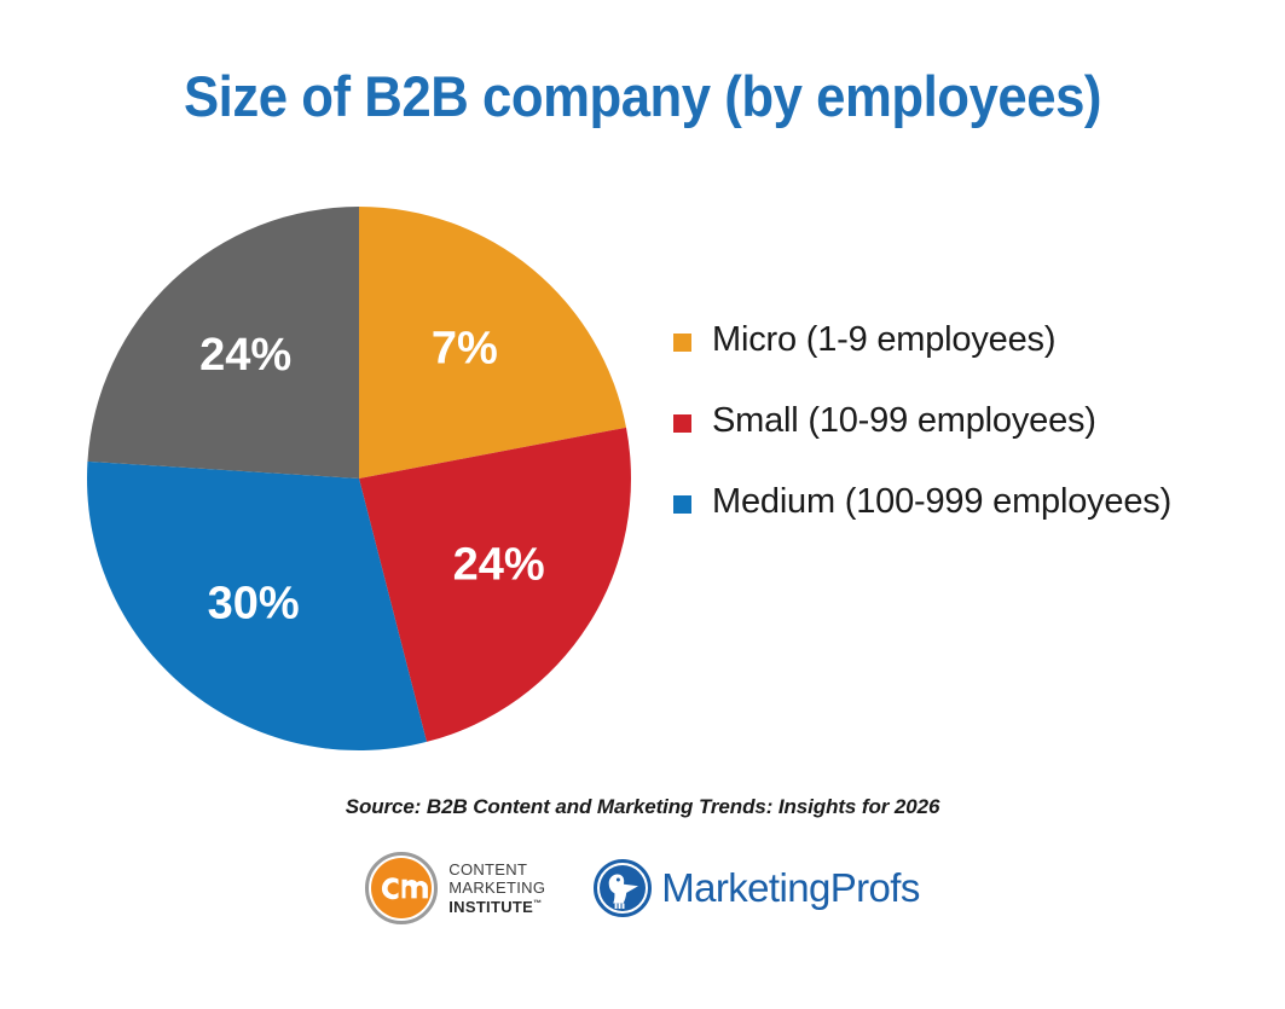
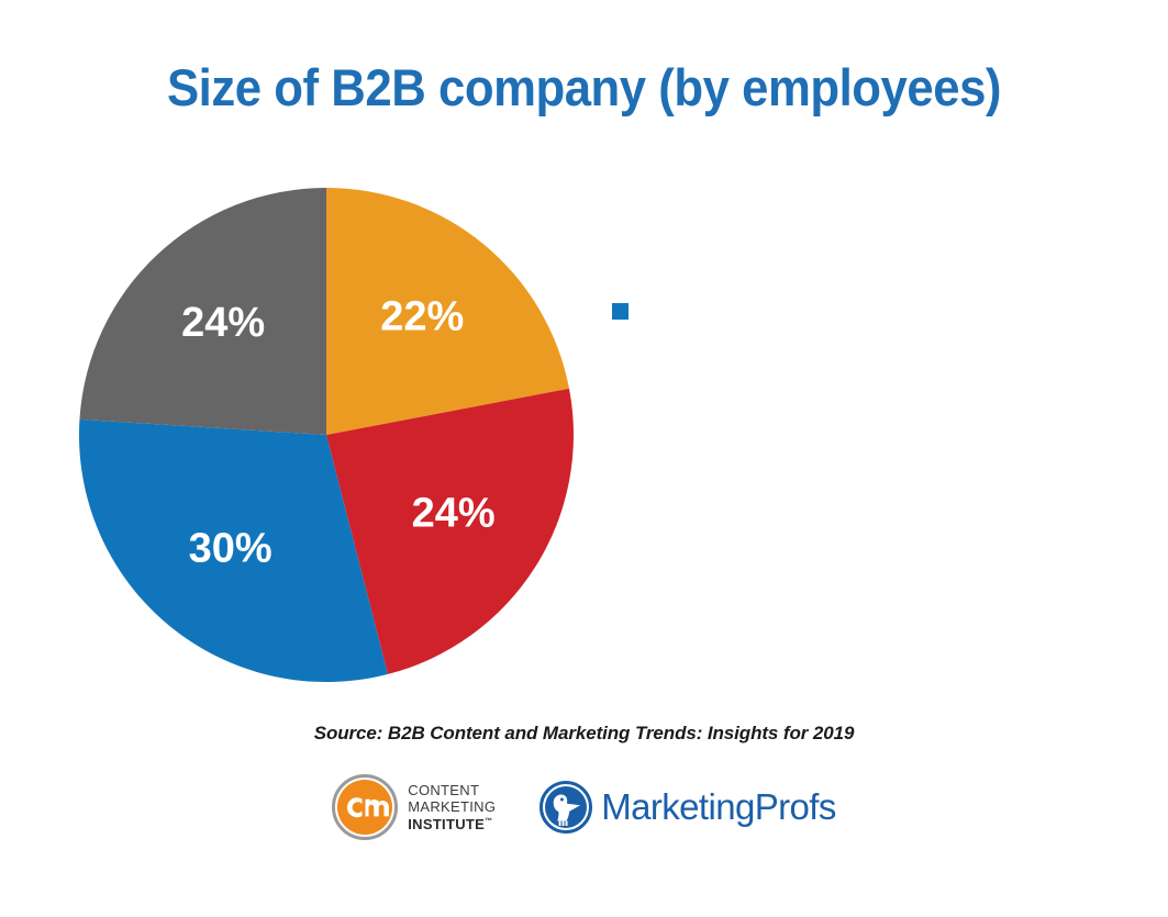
  Size of B2B company (by employees)
- 7%
+ 22%
  24%
  30%
  24%
- Micro (1-9 employees)
- Small (10-99 employees)
- Medium (100-999 employees)
- Source: B2B Content and Marketing Trends: Insights for 2026
+ Source: B2B Content and Marketing Trends: Insights for 2019
  CONTENT
  MARKETING
  INSTITUTE
  MarketingProfs
